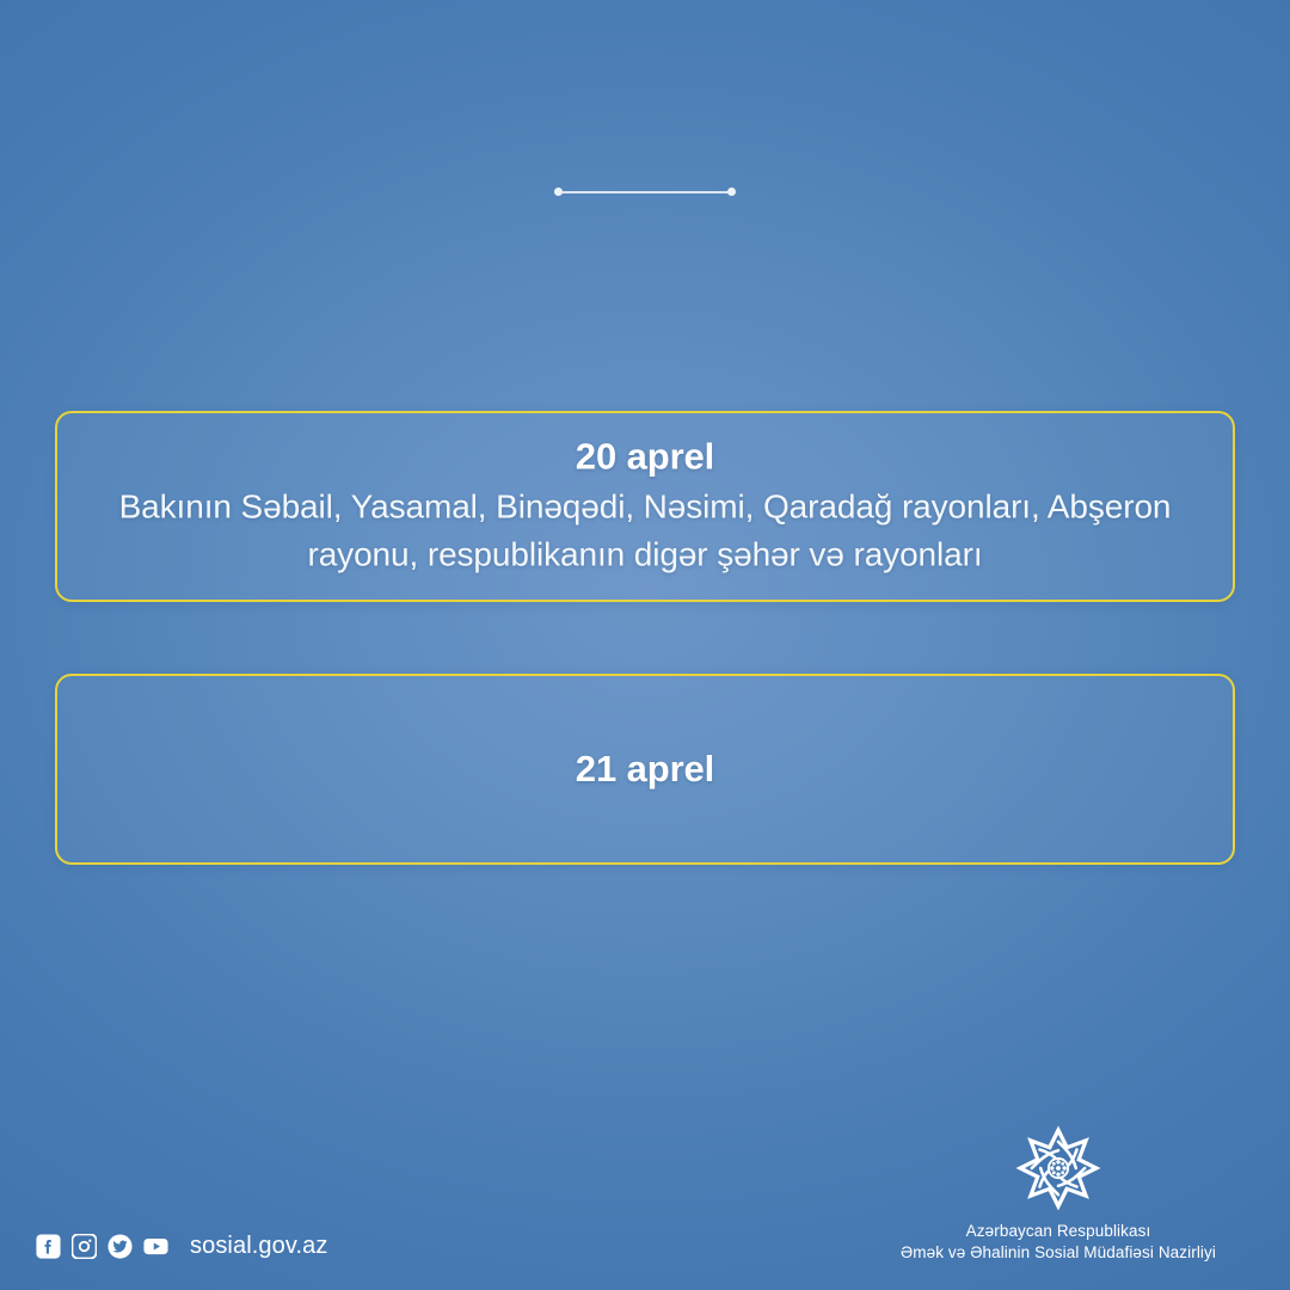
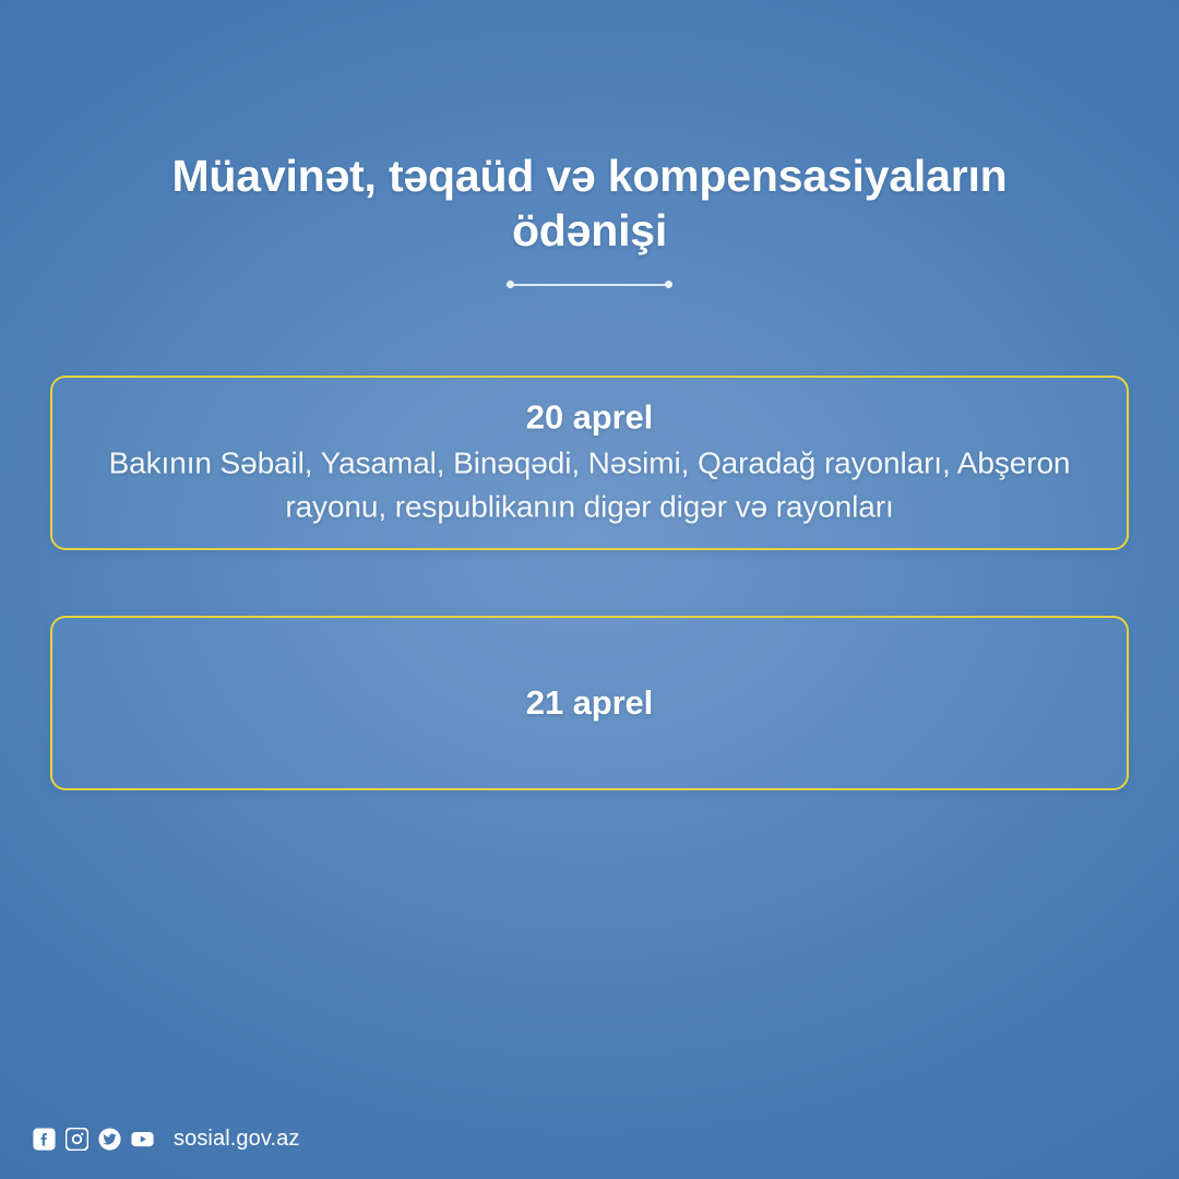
+ Müavinət, təqaüd və kompensasiyaların ödənişi
  20 aprel
- Bakının Səbail, Yasamal, Binəqədi, Nəsimi, Qaradağ rayonları, Abşeron rayonu, respublikanın digər şəhər və rayonları
+ Bakının Səbail, Yasamal, Binəqədi, Nəsimi, Qaradağ rayonları, Abşeron rayonu, respublikanın digər digər və rayonları
  21 aprel
  sosial.gov.az
- Azərbaycan Respublikası
- Əmək və Əhalinin Sosial Müdafiəsi Nazirliyi
